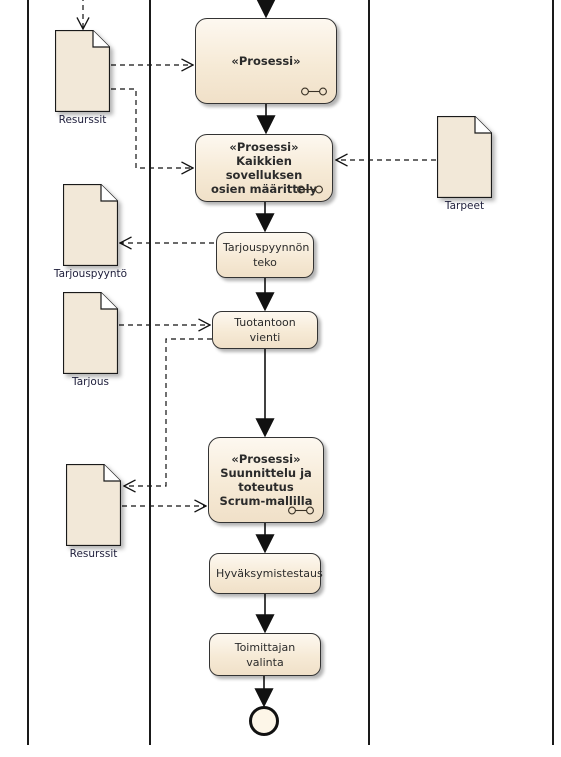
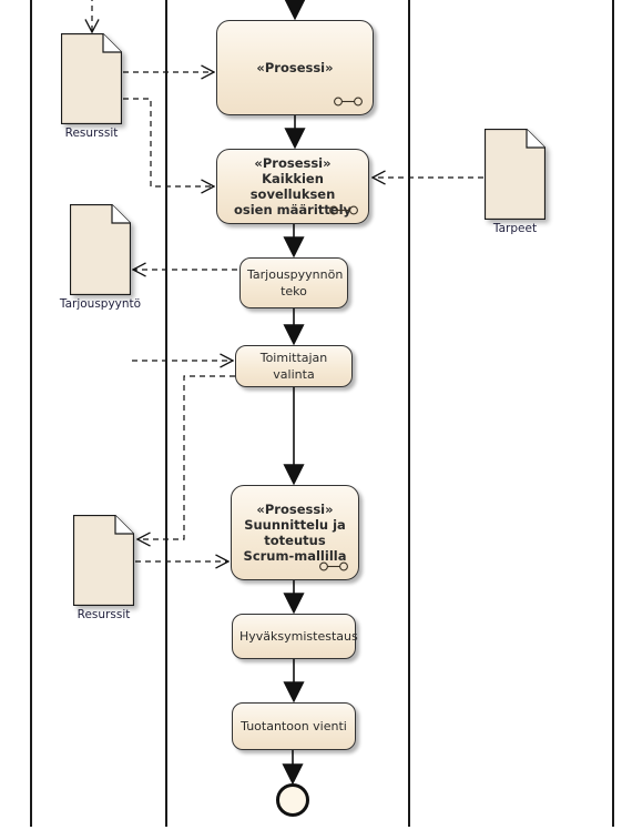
  Resurssit
  Tarjouspyyntö
- Tarjous
  Resurssit
  Tarpeet
  «Prosessi»
  «Prosessi»
  Kaikkien sovelluksen
  osien määritte
  Tarjouspyynnön
  teko
- Tuotantoon vienti
+ Toimittajan valinta
  «Prosessi»
  Suunnittelu ja
  toteutus
  Scrum-mallilla
  Hyväksymistestaus
- Toimittajan valinta
+ Tuotantoon vienti
